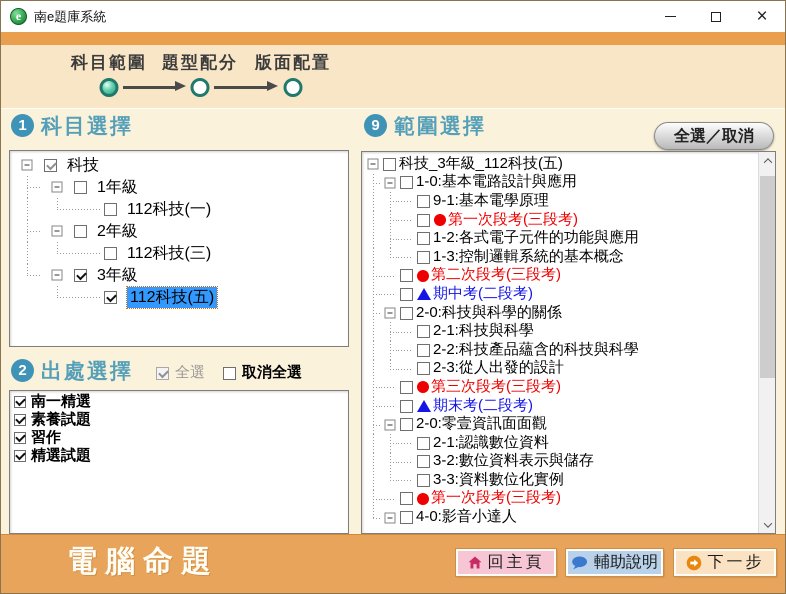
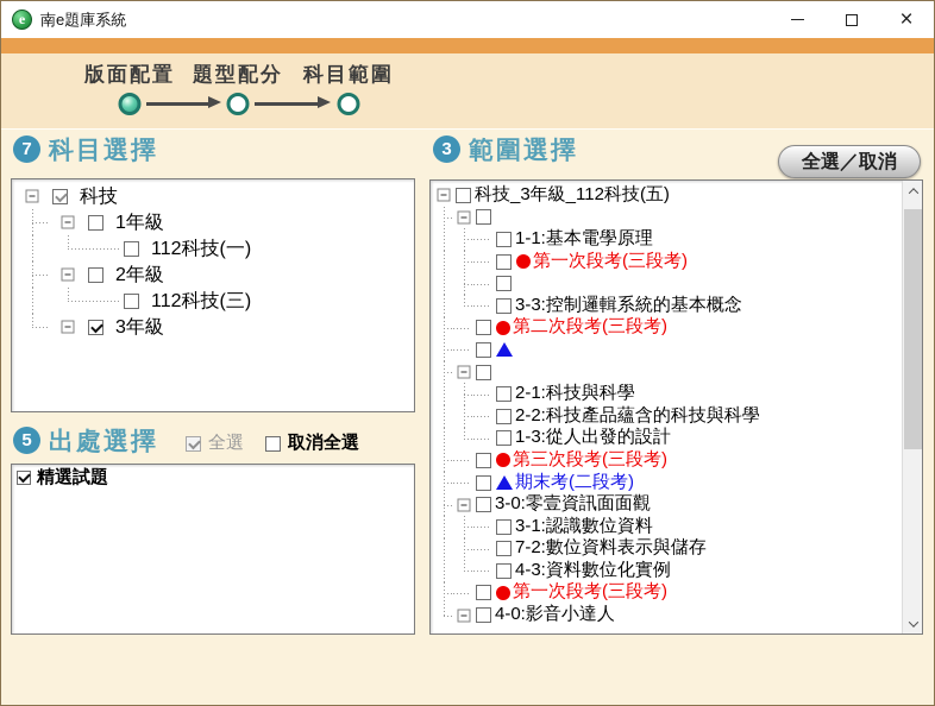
  e
  南e題庫系統
  ×
- 科目範圍
+ 版面配置
  題型配分
- 版面配置
+ 科目範圍
- 1
+ 7
  科目選擇
  科技
  1年級
  112科技(一)
  2年級
  112科技(三)
  3年級
- 112科技(五)
- 2
+ 5
  出處選擇
  全選
  取消全選
- 南一精選
- 素養試題
- 習作
  精選試題
- 9
+ 3
  範圍選擇
  全選／取消
  科技_3年級_112科技(五)
- 1-0:基本電路設計與應用
- 9-1:基本電學原理
+ 1-1:基本電學原理
  第一次段考(三段考)
- 1-2:各式電子元件的功能與應用
- 1-3:控制邏輯系統的基本概念
+ 3-3:控制邏輯系統的基本概念
  第二次段考(三段考)
- 期中考(二段考)
- 2-0:科技與科學的關係
  2-1:科技與科學
  2-2:科技產品蘊含的科技與科學
- 2-3:從人出發的設計
+ 1-3:從人出發的設計
  第三次段考(三段考)
  期末考(二段考)
- 2-0:零壹資訊面面觀
+ 3-0:零壹資訊面面觀
- 2-1:認識數位資料
+ 3-1:認識數位資料
- 3-2:數位資料表示與儲存
+ 7-2:數位資料表示與儲存
- 3-3:資料數位化實例
+ 4-3:資料數位化實例
  第一次段考(三段考)
  4-0:影音小達人
- 電腦命題
- 回主頁
- 輔助說明
- 下一步
